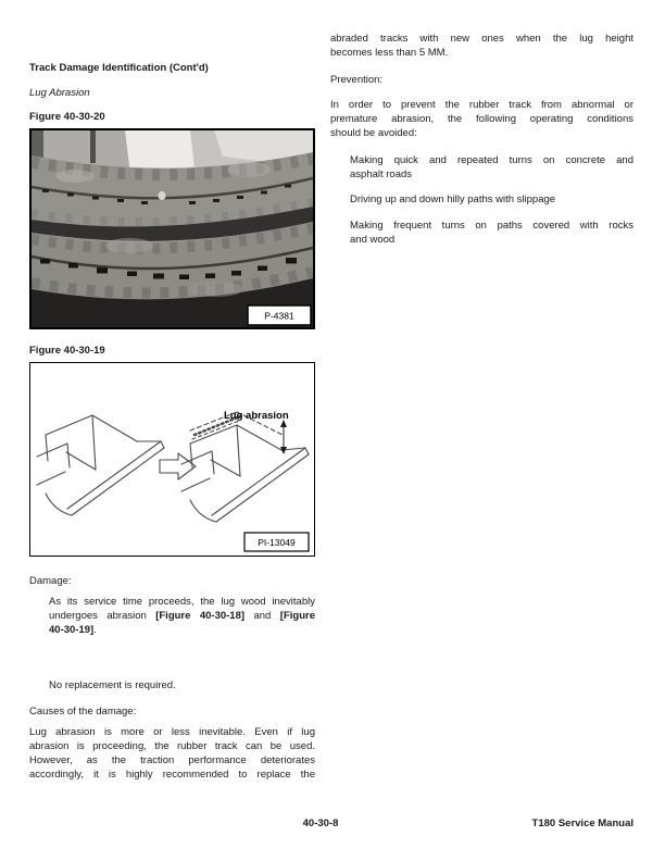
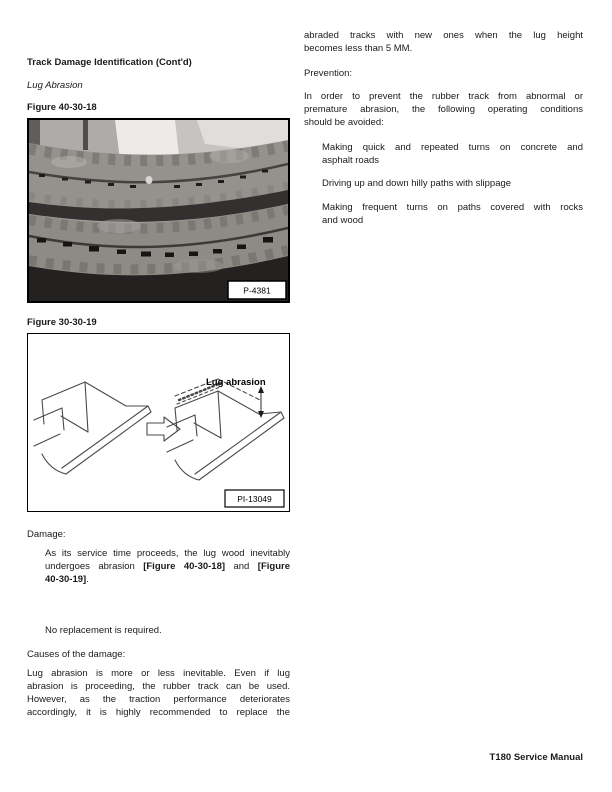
  Track Damage Identification (Cont'd)
  Lug Abrasion
- Figure 40-30-20
+ Figure 40-30-18
  P-4381
- Figure 40-30-19
+ Figure 30-30-19
  Lug abrasion
  PI-13049
  Damage:
  As its service time proceeds, the lug wood inevitably
  undergoes abrasion [Figure 40-30-18] and [Figure
  40-30-19].
  No replacement is required.
  Causes of the damage:
  Lug abrasion is more or less inevitable. Even if lug
  abrasion is proceeding, the rubber track can be used.
  However, as the traction performance deteriorates
  accordingly, it is highly recommended to replace the
  abraded tracks with new ones when the lug height
  becomes less than 5 MM.
  Prevention:
  In order to prevent the rubber track from abnormal or
  premature abrasion, the following operating conditions
  should be avoided:
  Making quick and repeated turns on concrete and
  asphalt roads
  Driving up and down hilly paths with slippage
  Making frequent turns on paths covered with rocks
  and wood
- 40-30-8
  T180 Service Manual
